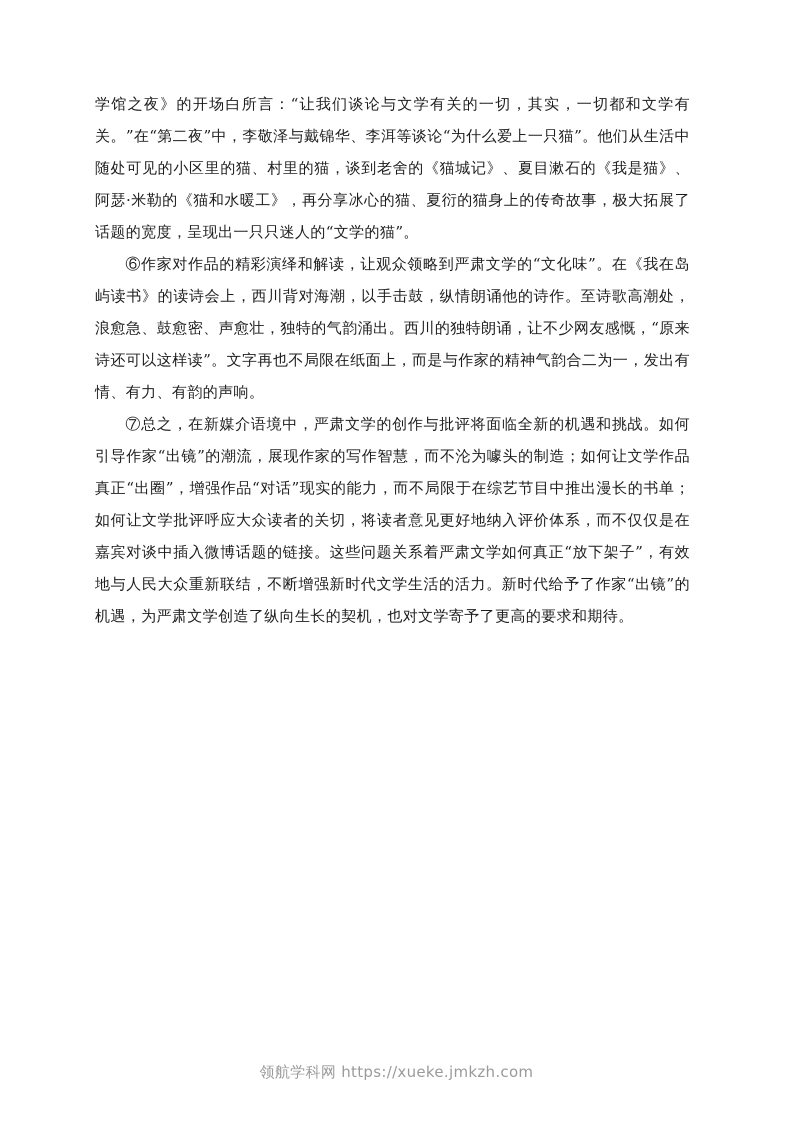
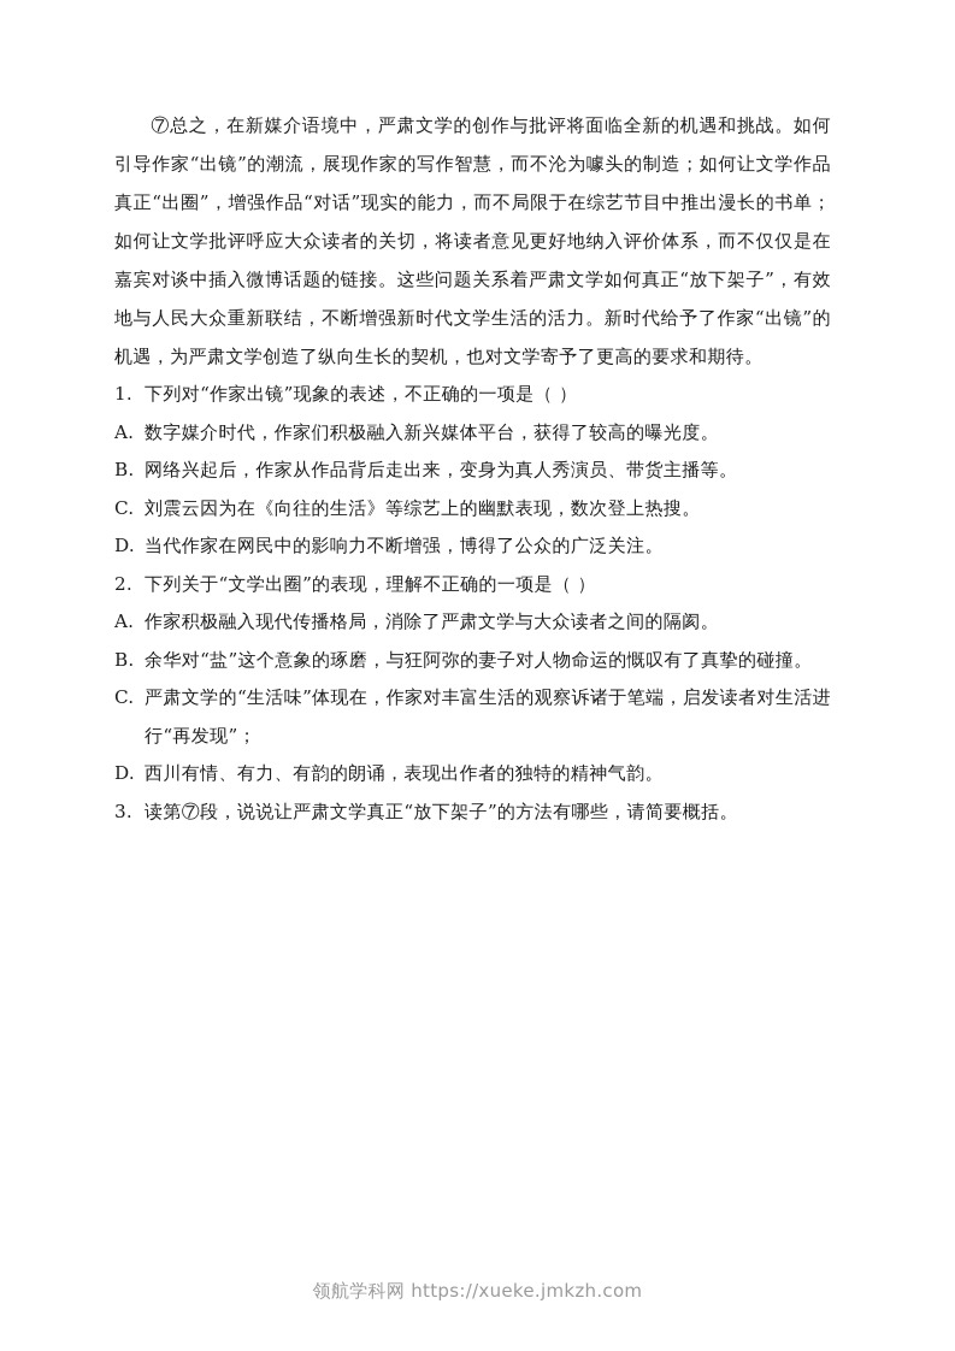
- 学馆之夜》的开场白所言：“让我们谈论与文学有关的一切，其实，一切都和文学有关。”在“第二夜”中，李敬泽与戴锦华、李洱等谈论“为什么爱上一只猫”。他们从生活中随处可见的小区里的猫、村里的猫，谈到老舍的《猫城记》、夏目漱石的《我是猫》、阿瑟·米勒的《猫和水暖工》，再分享冰心的猫、夏衍的猫身上的传奇故事，极大拓展了话题的宽度，呈现出一只只迷人的“文学的猫”。
- ⑥作家对作品的精彩演绎和解读，让观众领略到严肃文学的“文化味”。在《我在岛屿读书》的读诗会上，西川背对海潮，以手击鼓，纵情朗诵他的诗作。至诗歌高潮处，浪愈急、鼓愈密、声愈壮，独特的气韵涌出。西川的独特朗诵，让不少网友感慨，“原来诗还可以这样读”。文字再也不局限在纸面上，而是与作家的精神气韵合二为一，发出有情、有力、有韵的声响。
  ⑦总之，在新媒介语境中，严肃文学的创作与批评将面临全新的机遇和挑战。如何引导作家“出镜”的潮流，展现作家的写作智慧，而不沦为噱头的制造；如何让文学作品真正“出圈”，增强作品“对话”现实的能力，而不局限于在综艺节目中推出漫长的书单；如何让文学批评呼应大众读者的关切，将读者意见更好地纳入评价体系，而不仅仅是在嘉宾对谈中插入微博话题的链接。这些问题关系着严肃文学如何真正“放下架子”，有效地与人民大众重新联结，不断增强新时代文学生活的活力。新时代给予了作家“出镜”的机遇，为严肃文学创造了纵向生长的契机，也对文学寄予了更高的要求和期待。
+ 1. 下列对“作家出镜”现象的表述，不正确的一项是（ ）
+ A. 数字媒介时代，作家们积极融入新兴媒体平台，获得了较高的曝光度。
+ B. 网络兴起后，作家从作品背后走出来，变身为真人秀演员、带货主播等。
+ C. 刘震云因为在《向往的生活》等综艺上的幽默表现，数次登上热搜。
+ D. 当代作家在网民中的影响力不断增强，博得了公众的广泛关注。
+ 2. 下列关于“文学出圈”的表现，理解不正确的一项是（ ）
+ A. 作家积极融入现代传播格局，消除了严肃文学与大众读者之间的隔阂。
+ B. 余华对“盐”这个意象的琢磨，与狂阿弥的妻子对人物命运的慨叹有了真挚的碰撞。
+ C. 严肃文学的“生活味”体现在，作家对丰富生活的观察诉诸于笔端，启发读者对生活进行“再发现”；
+ D. 西川有情、有力、有韵的朗诵，表现出作者的独特的精神气韵。
+ 3. 读第⑦段，说说让严肃文学真正“放下架子”的方法有哪些，请简要概括。
  领航学科网 https://xueke.jmkzh.com
